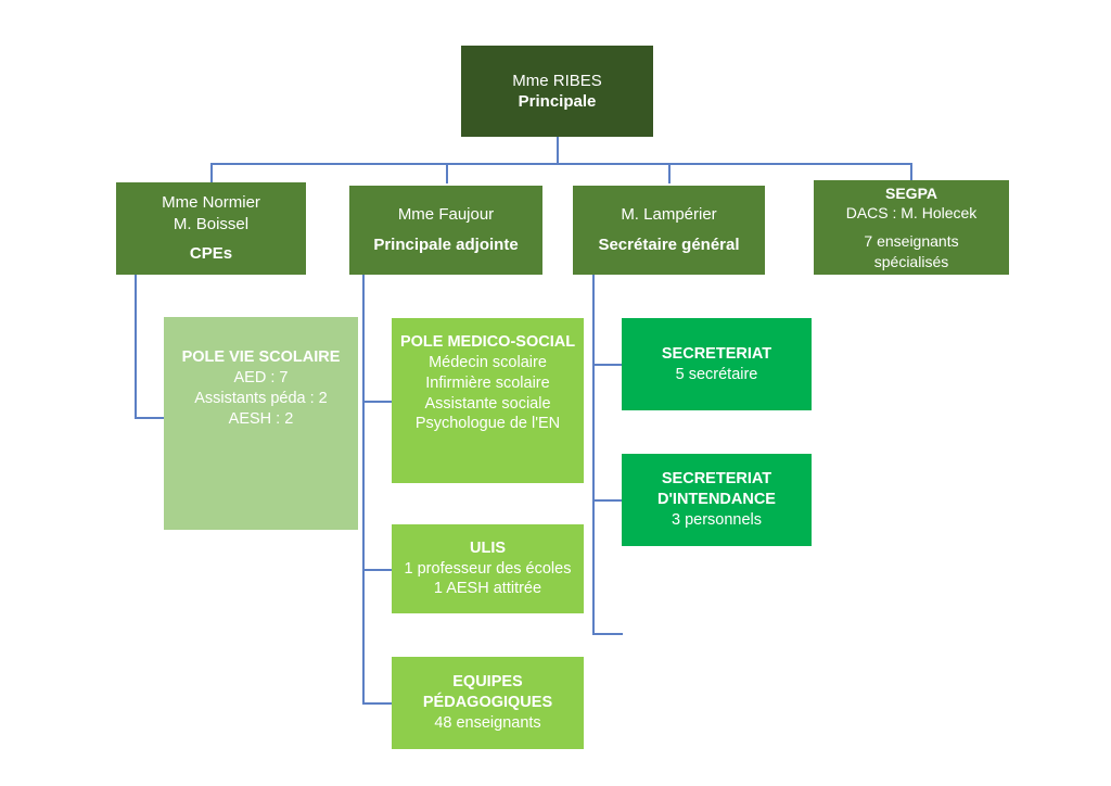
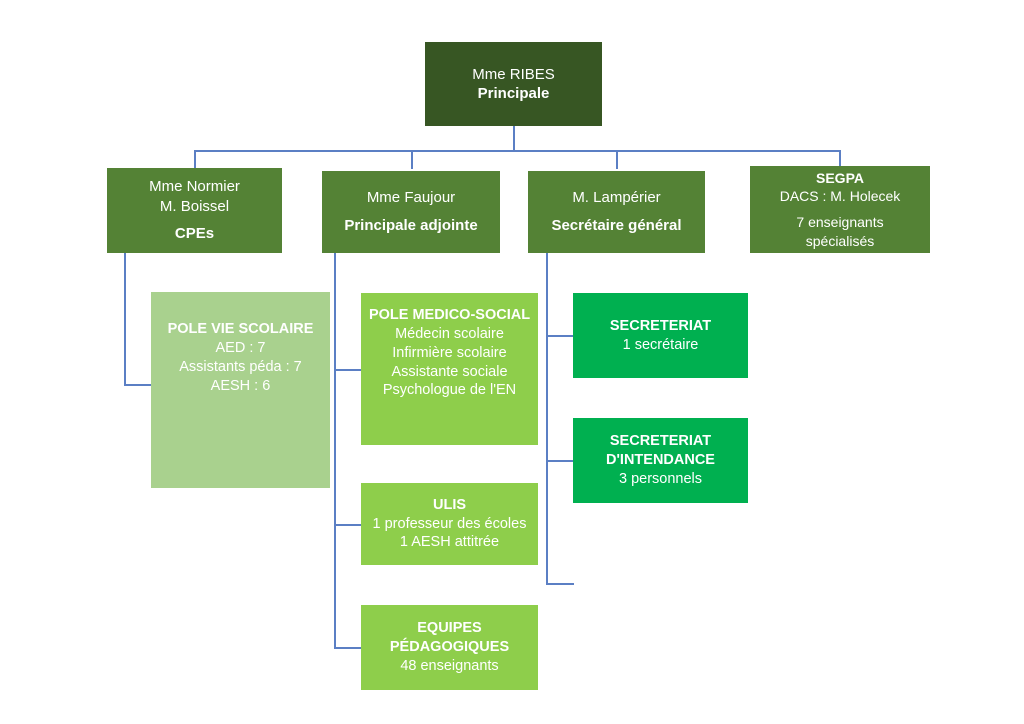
  Mme RIBES
  Principale
  Mme Normier
  M. Boissel
  CPEs
  Mme Faujour
  Principale adjointe
  M. Lampérier
  Secrétaire général
  SEGPA
  DACS : M. Holecek
  7 enseignants
  spécialisés
  POLE VIE SCOLAIRE
  AED : 7
- Assistants péda : 2
+ Assistants péda : 7
- AESH : 2
+ AESH : 6
  POLE MEDICO-SOCIAL
  Médecin scolaire
  Infirmière scolaire
  Assistante sociale
  Psychologue de l'EN
  ULIS
  1 professeur des écoles
  1 AESH attitrée
  EQUIPES
  PÉDAGOGIQUES
  48 enseignants
  SECRETERIAT
- 5 secrétaire
+ 1 secrétaire
  SECRETERIAT
  D'INTENDANCE
  3 personnels
